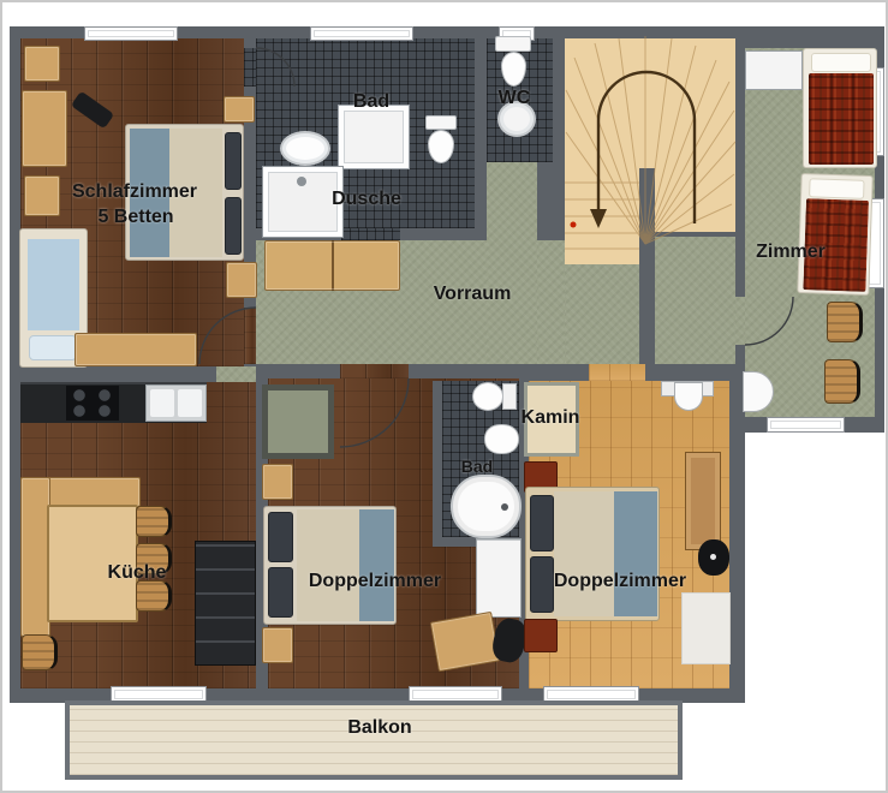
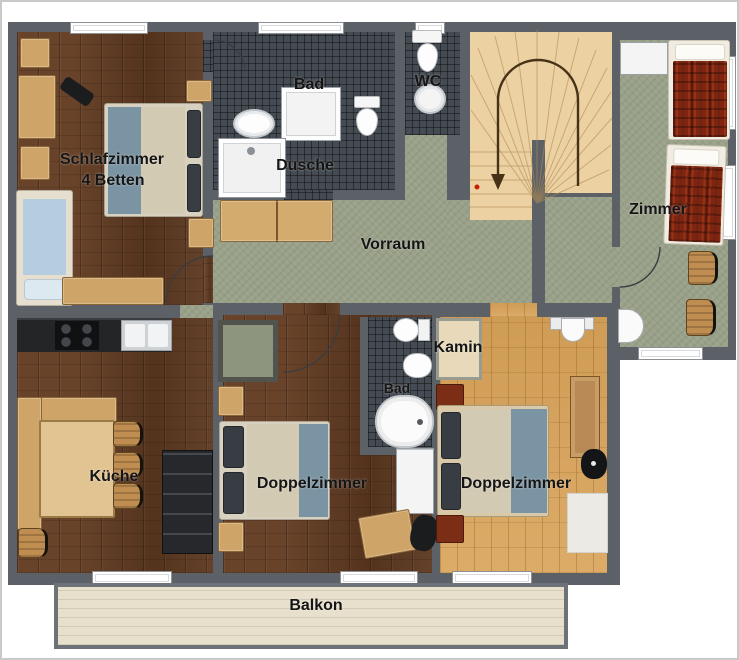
  Schlafzimmer
- 5 Betten
+ 4 Betten
  Bad
  Dusche
  WC
  Vorraum
  Zimmer
  Küche
  Doppelzimmer
  Kamin
  Bad
  Doppelzimmer
  Balkon
